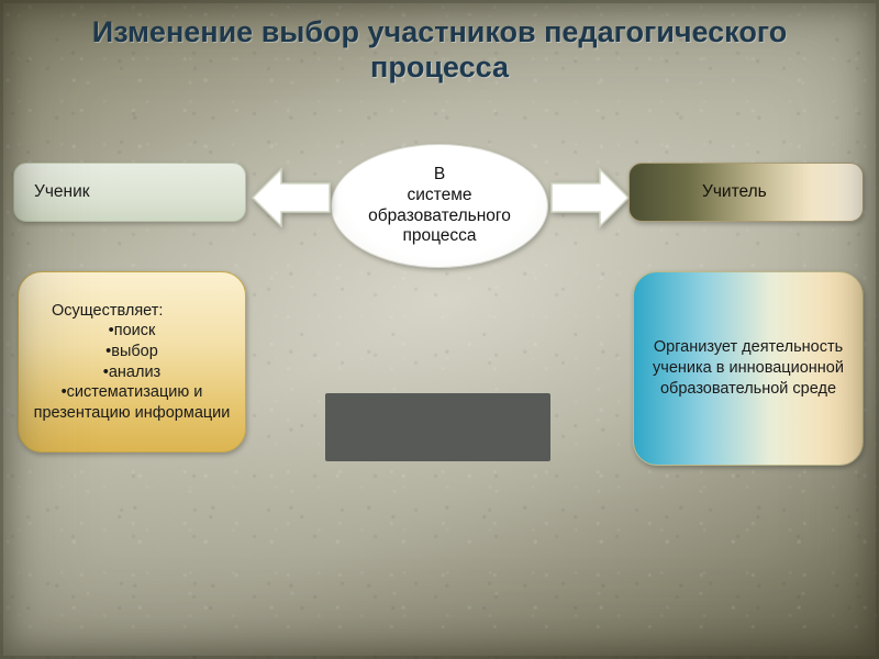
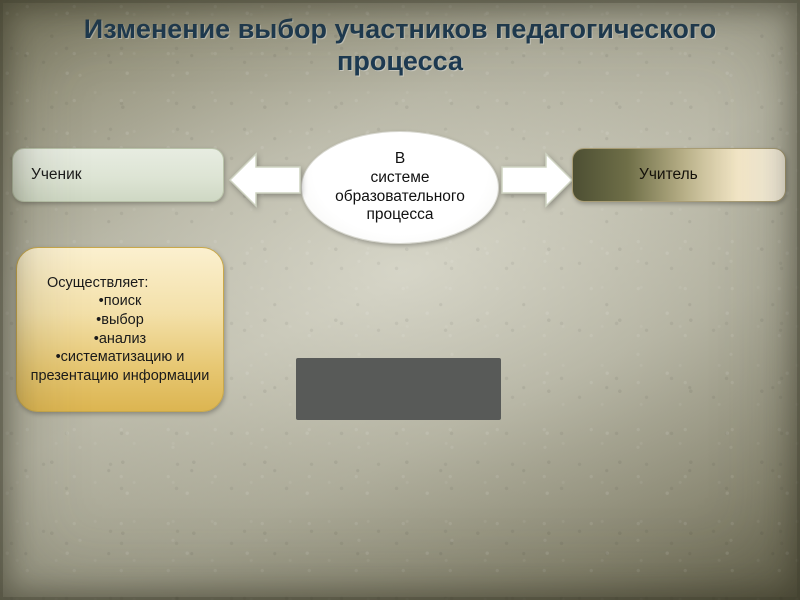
  Изменение выбор участников педагогического процесса
  В
  системе
  образовательного
  процесса
  Ученик
  Учитель
  Осуществляет:
  •поиск
  •выбор
  •анализ
  •систематизацию и презентацию информации
- Организует деятельность ученика в инновационной образовательной среде
